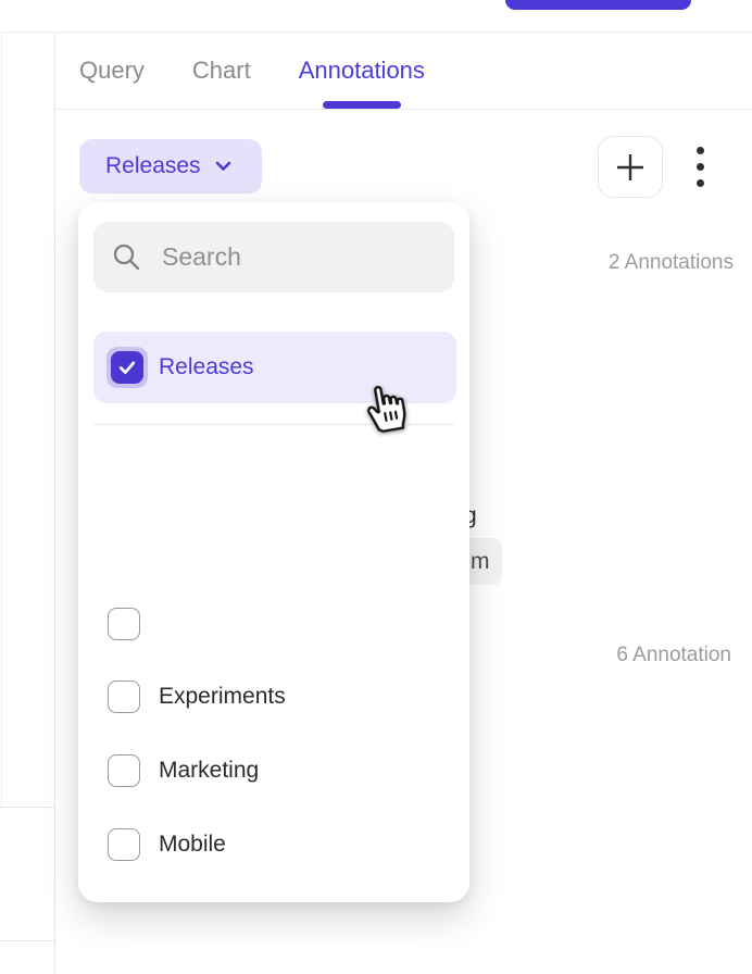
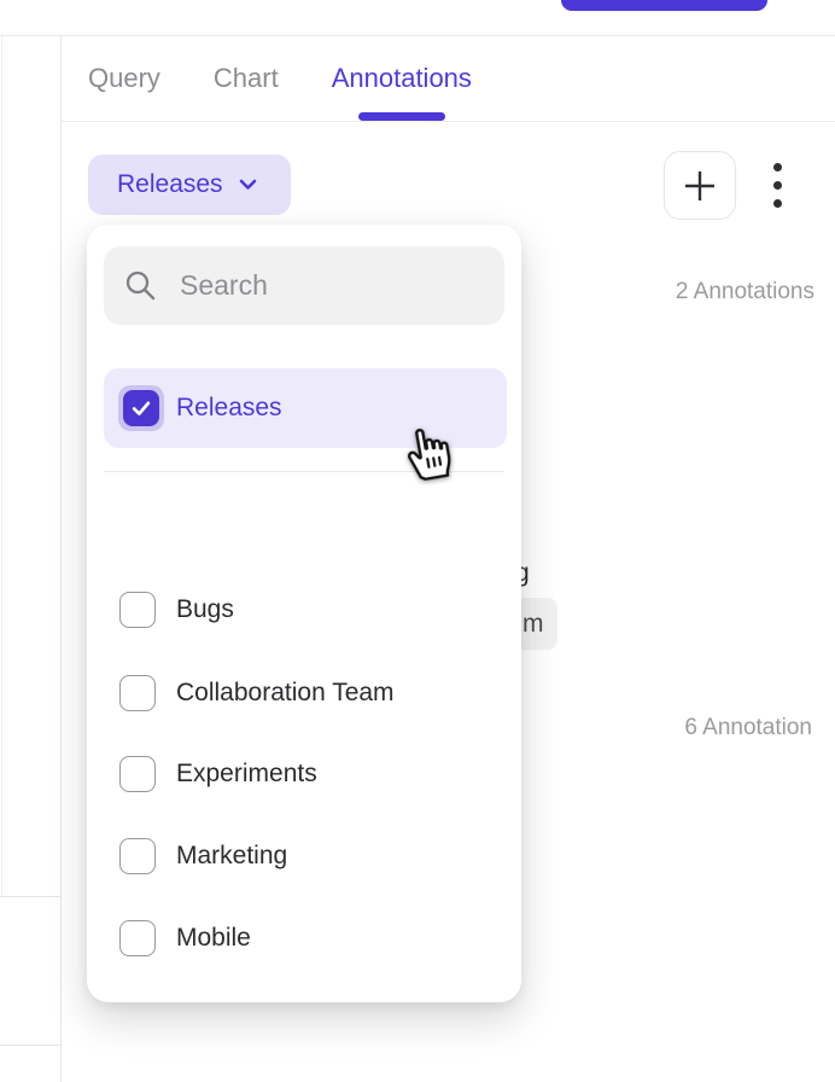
  Query
  Chart
  Annotations
  Releases
  2 Annotations
  g
  m
  6 Annotation
  Search
  Releases
+ Bugs
+ Collaboration Team
  Experiments
  Marketing
  Mobile
